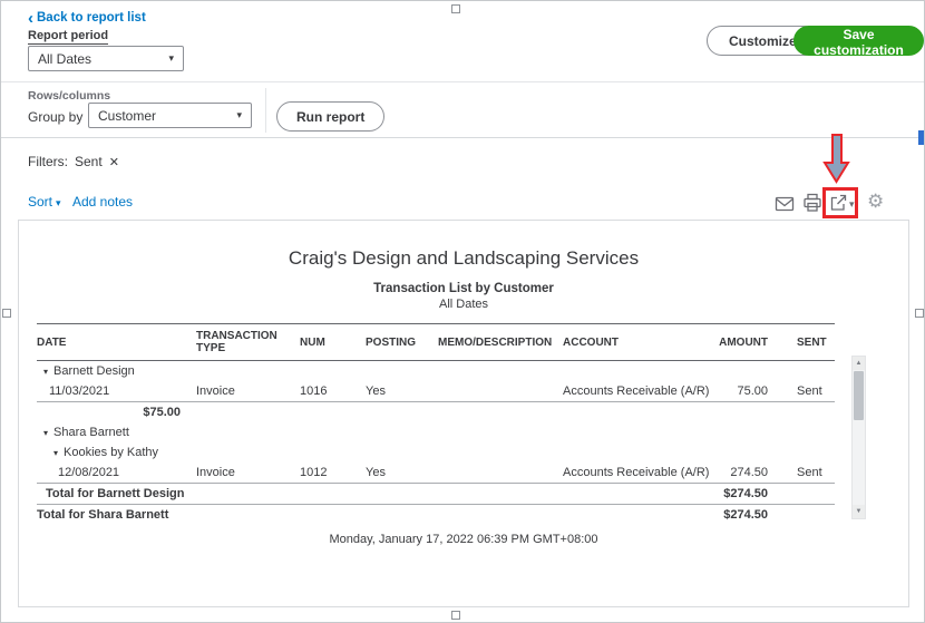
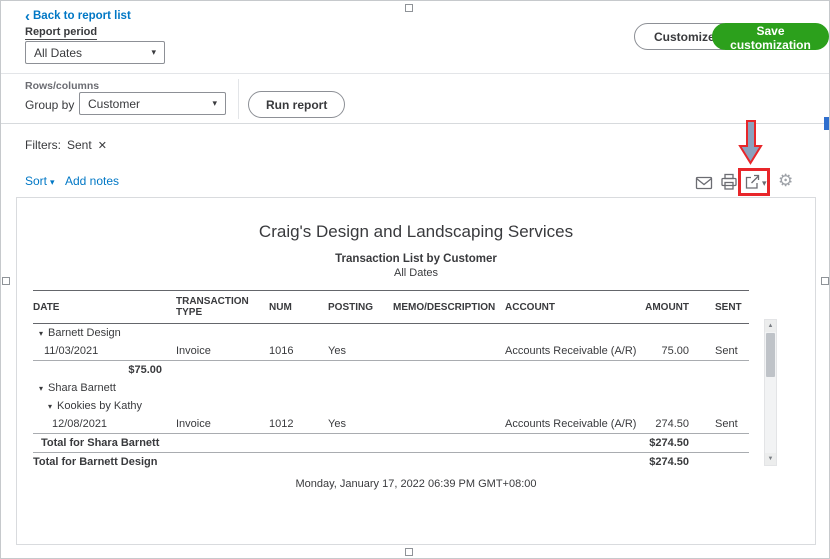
  ‹
  Back to report list
  Report period
  All Dates
  ▾
  Rows/columns
  Group by
  Customer
  ▾
  Run report
  Customiz
  Save customization
  Filters:
  Sent
  ✕
  Sort ▾
  Add notes
  ▾
  ⚙
  Craig's Design and Landscaping Services
  Transaction List by Customer
  All Dates
  DATE
  TRANSACTION TYPE
  NUM
  POSTING
  MEMO/DESCRIPTION
  ACCOUNT
  AMOUNT
  SENT
  ▾ Barnett Design
  11/03/2021
  Invoice
  1016
  Yes
  Accounts Receivable (A/R)
  75.00
  Sent
  $75.00
  ▾ Shara Barnett
  ▾ Kookies by Kathy
  12/08/2021
  Invoice
  1012
  Yes
  Accounts Receivable (A/R)
  274.50
  Sent
- Total for Barnett Design
+ Total for Shara Barnett
  $274.50
- Total for Shara Barnett
+ Total for Barnett Design
  $274.50
  Monday, January 17, 2022 06:39 PM GMT+08:00
